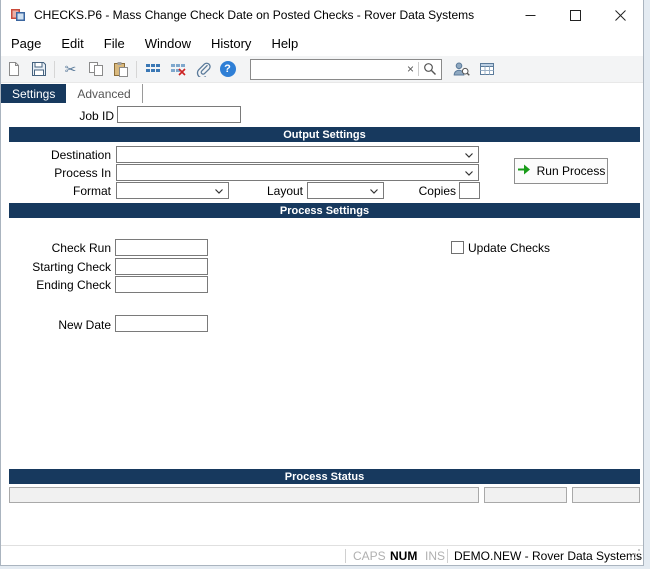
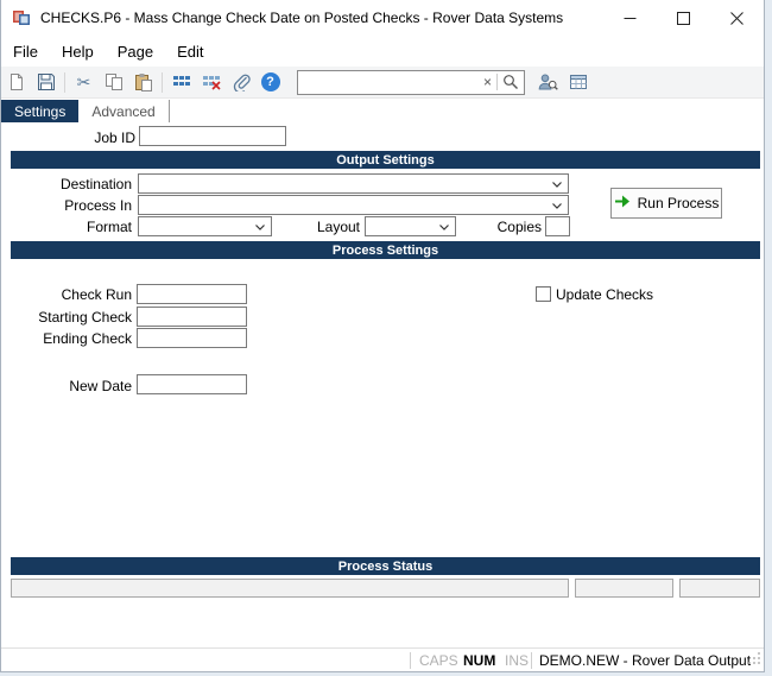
  CHECKS.P6 - Mass Change Check Date on Posted Checks - Rover Data Systems
- Page
+ File
- Edit
+ Help
- File
+ Page
- Window
- History
- Help
+ Edit
  ✂
  ?
  ×
  Settings
  Advanced
  Job ID
  Output Settings
  Destination
  Process In
  Format
  Layout
  Copies
  Run Process
  Process Settings
  Check Run
  Update Checks
  Starting Check
  Ending Check
  New Date
  Process Status
  CAPS
  NUM
  INS
- DEMO.NEW - Rover Data Systems
+ DEMO.NEW - Rover Data Output
